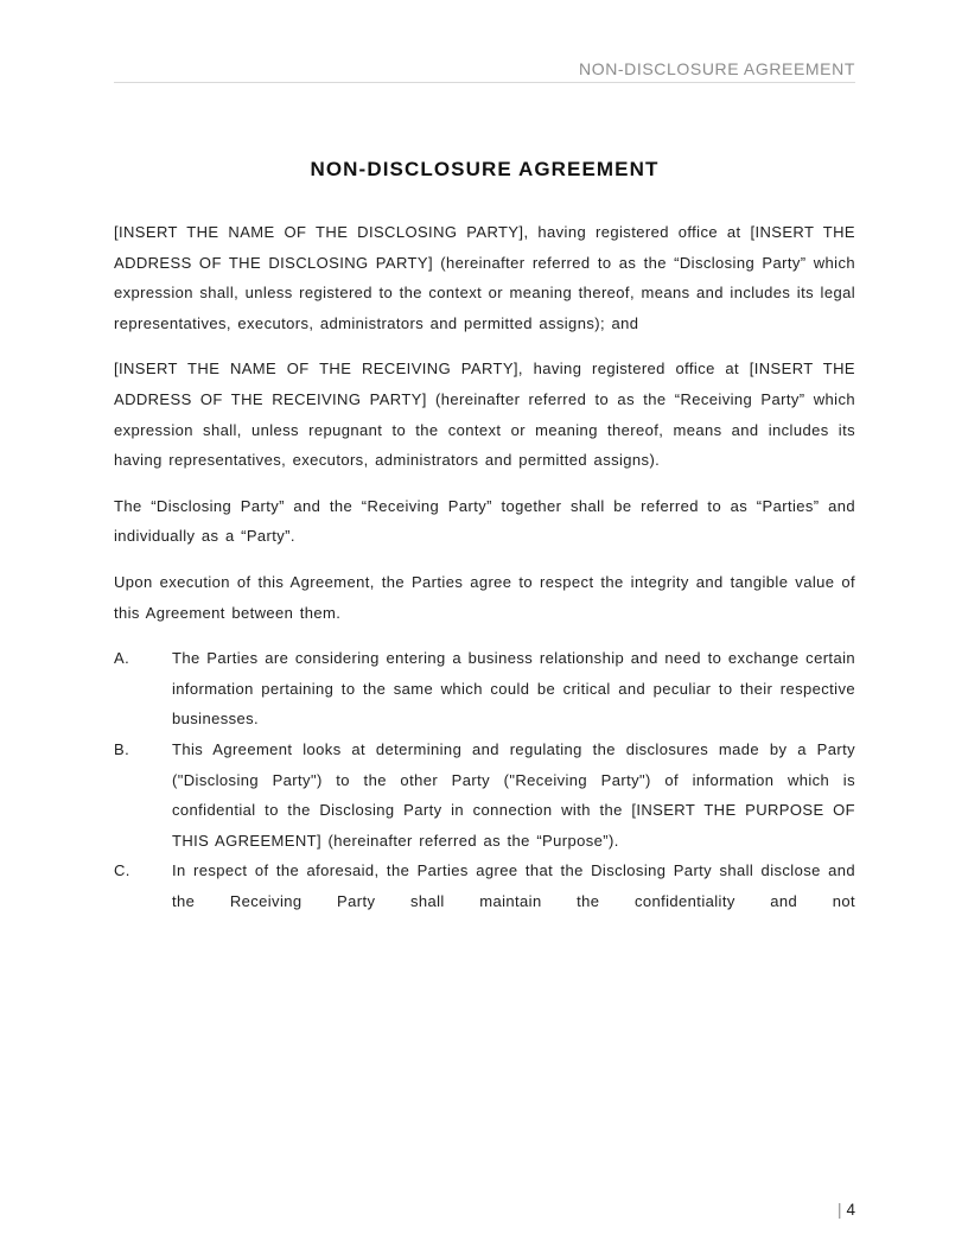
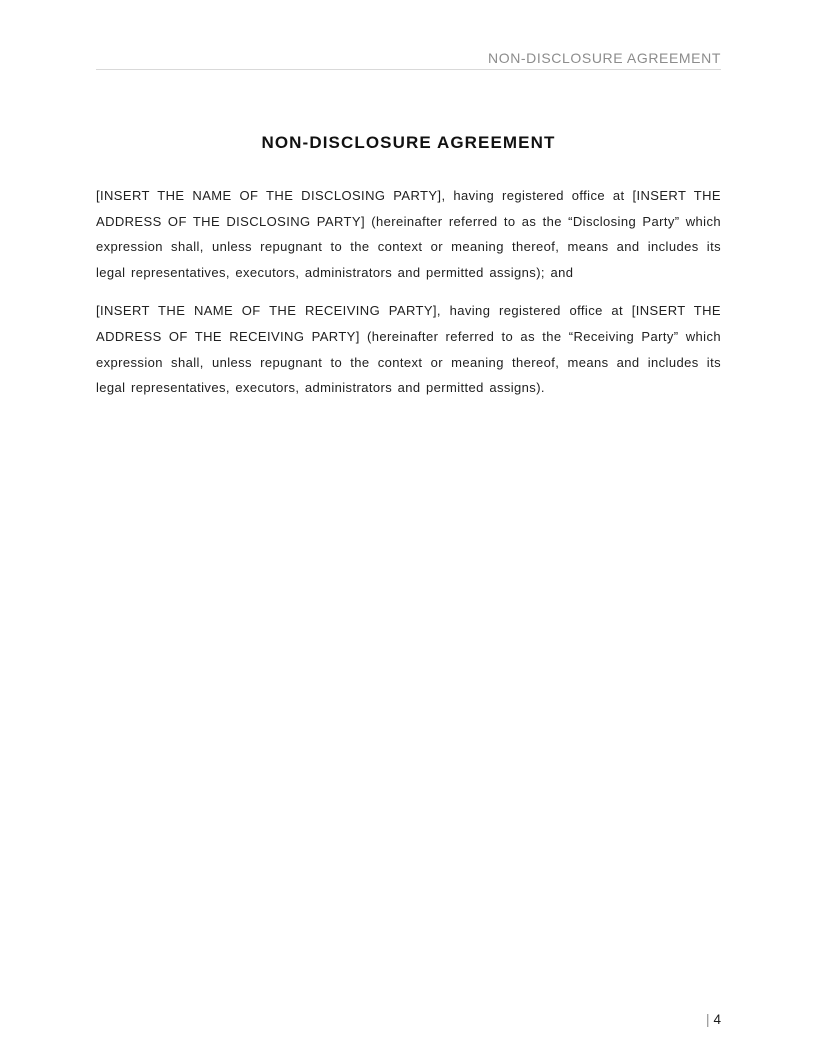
  NON-DISCLOSURE AGREEMENT
  NON-DISCLOSURE AGREEMENT
- [INSERT THE NAME OF THE DISCLOSING PARTY], having registered office at [INSERT THE ADDRESS OF THE DISCLOSING PARTY] (hereinafter referred to as the “Disclosing Party” which expression shall, unless registered to the context or meaning thereof, means and includes its legal representatives, executors, administrators and permitted assigns); and
+ [INSERT THE NAME OF THE DISCLOSING PARTY], having registered office at [INSERT THE ADDRESS OF THE DISCLOSING PARTY] (hereinafter referred to as the “Disclosing Party” which expression shall, unless repugnant to the context or meaning thereof, means and includes its legal representatives, executors, administrators and permitted assigns); and
- [INSERT THE NAME OF THE RECEIVING PARTY], having registered office at [INSERT THE ADDRESS OF THE RECEIVING PARTY] (hereinafter referred to as the “Receiving Party” which expression shall, unless repugnant to the context or meaning thereof, means and includes its having representatives, executors, administrators and permitted assigns).
+ [INSERT THE NAME OF THE RECEIVING PARTY], having registered office at [INSERT THE ADDRESS OF THE RECEIVING PARTY] (hereinafter referred to as the “Receiving Party” which expression shall, unless repugnant to the context or meaning thereof, means and includes its legal representatives, executors, administrators and permitted assigns).
- The “Disclosing Party” and the “Receiving Party” together shall be referred to as “Parties” and individually as a “Party”.
- Upon execution of this Agreement, the Parties agree to respect the integrity and tangible value of this Agreement between them.
- A.
- The Parties are considering entering a business relationship and need to exchange certain information pertaining to the same which could be critical and peculiar to their respective businesses.
- B.
- This Agreement looks at determining and regulating the disclosures made by a Party ("Disclosing Party") to the other Party ("Receiving Party") of information which is confidential to the Disclosing Party in connection with the [INSERT THE PURPOSE OF THIS AGREEMENT] (hereinafter referred as the “Purpose”).
- C.
- In respect of the aforesaid, the Parties agree that the Disclosing Party shall disclose and the Receiving Party shall maintain the confidentiality and not
  | 4
